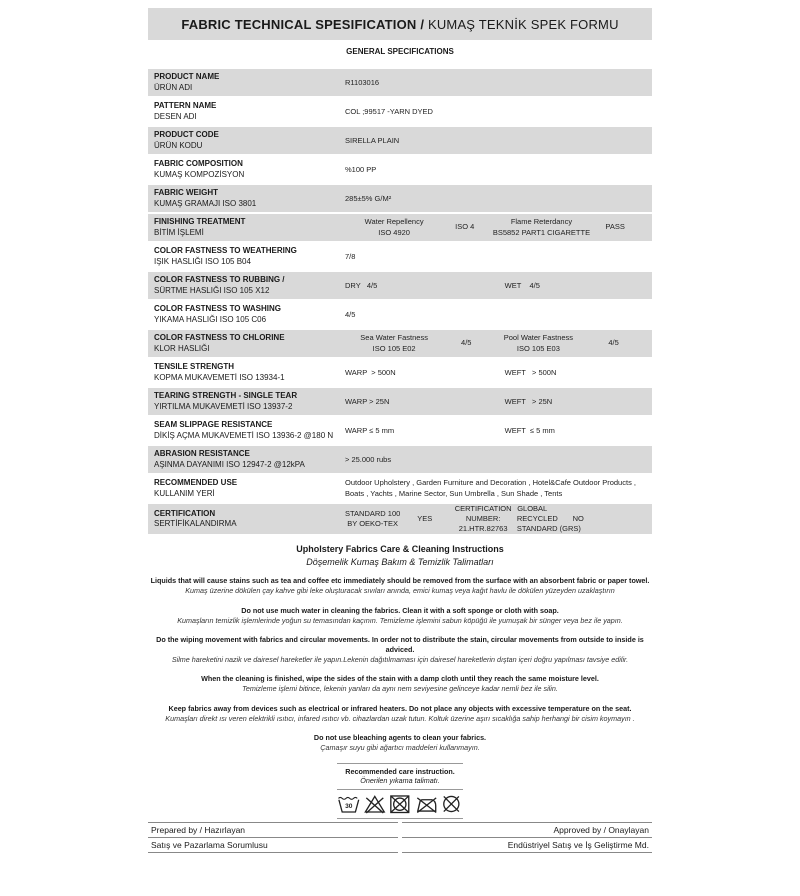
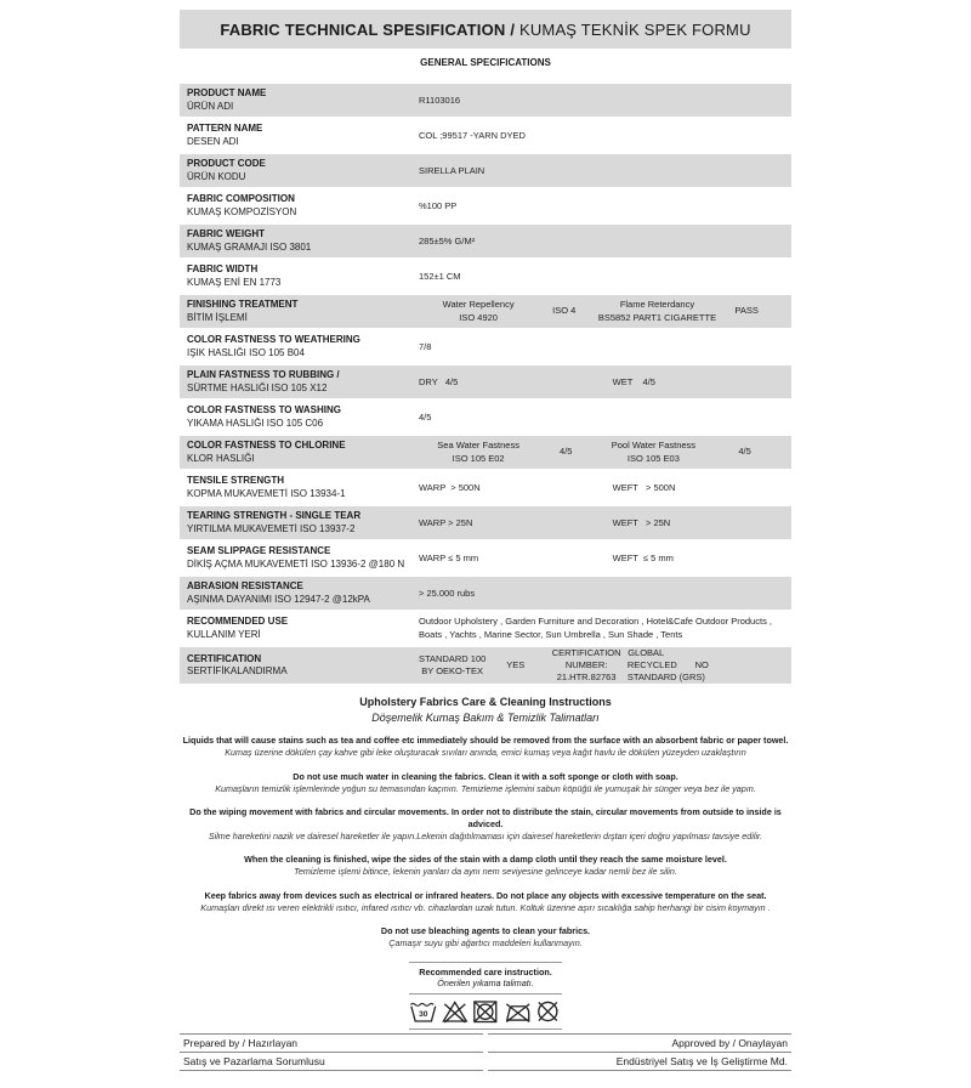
  FABRIC TECHNICAL SPESIFICATION /
  KUMAŞ TEKNİK SPEK FORMU
  GENERAL SPECIFICATIONS
  PRODUCT NAME
  ÜRÜN ADI
  R1103016
  PATTERN NAME
  DESEN ADI
  COL ;99517 -YARN DYED
  PRODUCT CODE
  ÜRÜN KODU
  SIRELLA PLAIN
  FABRIC COMPOSITION
  KUMAŞ KOMPOZİSYON
  %100 PP
  FABRIC WEIGHT
  KUMAŞ GRAMAJI ISO 3801
  285±5% G/M²
+ FABRIC WIDTH
+ KUMAŞ ENİ EN 1773
+ 152±1 CM
  FINISHING TREATMENT
  BİTİM İŞLEMİ
  Water Repellency
  ISO 4920
  ISO 4
  Flame Reterdancy
  BS5852 PART1 CIGARETTE
  PASS
  COLOR FASTNESS TO WEATHERING
  IŞIK HASLIĞI ISO 105 B04
  7/8
- COLOR FASTNESS TO RUBBING /
+ PLAIN FASTNESS TO RUBBING /
  SÜRTME HASLIĞI ISO 105 X12
  DRY 4/5
  WET 4/5
  COLOR FASTNESS TO WASHING
  YIKAMA HASLIĞI ISO 105 C06
  4/5
  COLOR FASTNESS TO CHLORINE
  KLOR HASLIĞI
  Sea Water Fastness
  ISO 105 E02
  4/5
  Pool Water Fastness
  ISO 105 E03
  4/5
  TENSILE STRENGTH
  KOPMA MUKAVEMETİ ISO 13934-1
  WARP > 500N
  WEFT > 500N
  TEARING STRENGTH - SINGLE TEAR
  YIRTILMA MUKAVEMETİ ISO 13937-2
  WARP > 25N
  WEFT > 25N
  SEAM SLIPPAGE RESISTANCE
  DİKİŞ AÇMA MUKAVEMETİ ISO 13936-2 @180 N
  WARP ≤ 5 mm
  WEFT ≤ 5 mm
  ABRASION RESISTANCE
  AŞINMA DAYANIMI ISO 12947-2 @12kPA
  > 25.000 rubs
  RECOMMENDED USE
  KULLANIM YERİ
  Outdoor Upholstery , Garden Furniture and Decoration , Hotel&Cafe Outdoor Products , Boats , Yachts , Marine Sector, Sun Umbrella , Sun Shade , Tents
  CERTIFICATION
  SERTİFİKALANDIRMA
  STANDARD 100
  BY OEKO-TEX
  YES
  CERTIFICATION
  NUMBER:
  21.HTR.82763
  GLOBAL
  RECYCL
  STANDARD (GRS)
  NO
  Upholstery Fabrics Care & Cleaning Instructions
  Döşemelik Kumaş Bakım & Temizlik Talimatları
  Liquids that will cause stains such as tea and coffee etc immediately should be removed from the surface with an absorbent fabric or paper towel.
  Kumaş üzerine dökülen çay kahve gibi leke oluşturacak sıvıları anında, emici kumaş veya kağıt havlu ile dökülen yüzeyden uzaklaştırın
  Do not use much water in cleaning the fabrics. Clean it with a soft sponge or cloth with soap.
  Kumaşların temizlik işlemlerinde yoğun su temasından kaçının. Temizleme işlemini sabun köpüğü ile yumuşak bir sünger veya bez ile yapın.
  Do the wiping movement with fabrics and circular movements. In order not to distribute the stain, circular movements from outside to inside is adviced.
  Silme hareketini nazik ve dairesel hareketler ile yapın.Lekenin dağıtılmaması için dairesel hareketlerin dıştan içeri doğru yapılması tavsiye edilir.
  When the cleaning is finished, wipe the sides of the stain with a damp cloth until they reach the same moisture level.
  Temizleme işlemi bitince, lekenin yanları da aynı nem seviyesine gelinceye kadar nemli bez ile silin.
  Keep fabrics away from devices such as electrical or infrared heaters. Do not place any objects with excessive temperature on the seat.
  Kumaşları direkt ısı veren elektrikli ısıtıcı, infared ısıtıcı vb. cihazlardan uzak tutun. Koltuk üzerine aşırı sıcaklığa sahip herhangi bir cisim koymayın .
  Do not use bleaching agents to clean your fabrics.
  Çamaşır suyu gibi ağartıcı maddeleri kullanmayın.
  Recommended care instruction.
  Önerilen yıkama talimatı.
  Prepared by / Hazırlayan
  Approved by / Onaylayan
  Satış ve Pazarlama Sorumlusu
  Endüstriyel Satış ve İş Geliştirme Md.
